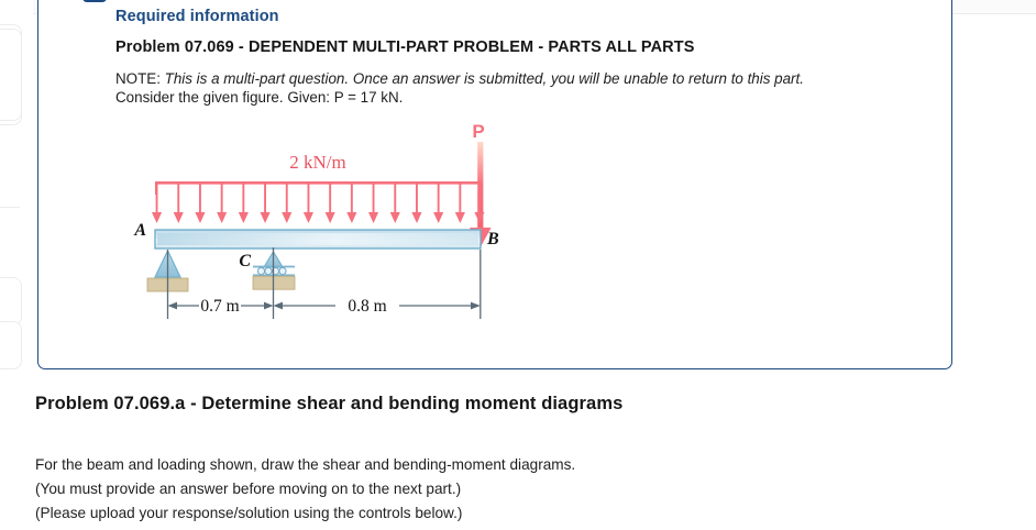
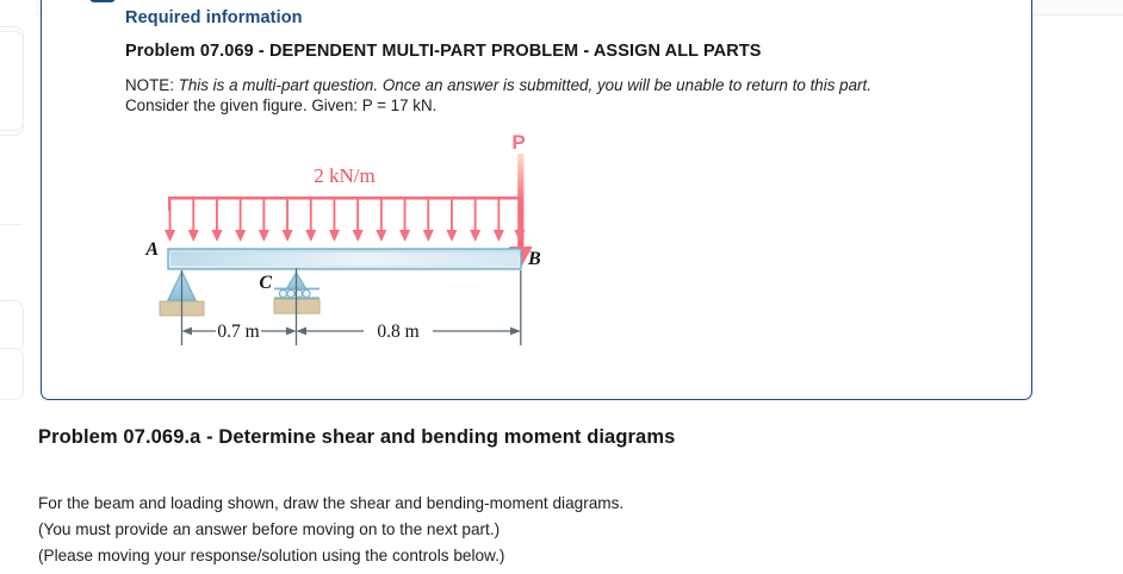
  Required information
- Problem 07.069 - DEPENDENT MULTI-PART PROBLEM - PARTS ALL PARTS
+ Problem 07.069 - DEPENDENT MULTI-PART PROBLEM - ASSIGN ALL PARTS
  NOTE: This is a multi-part question. Once an answer is submitted, you will be unable to return to this part.
  Consider the given figure. Given: P = 17 kN.
  2 kN/m
  P
  A
  B
  C
  0.7 m
  0.8 m
  Problem 07.069.a - Determine shear and bending moment diagrams
  For the beam and loading shown, draw the shear and bending-moment diagrams.
  (You must provide an answer before moving on to the next part.)
- (Please upload your response/solution using the controls below.)
+ (Please moving your response/solution using the controls below.)
